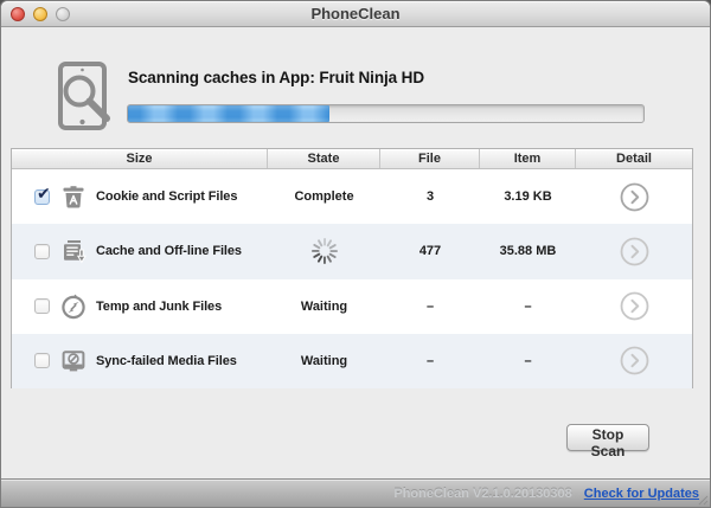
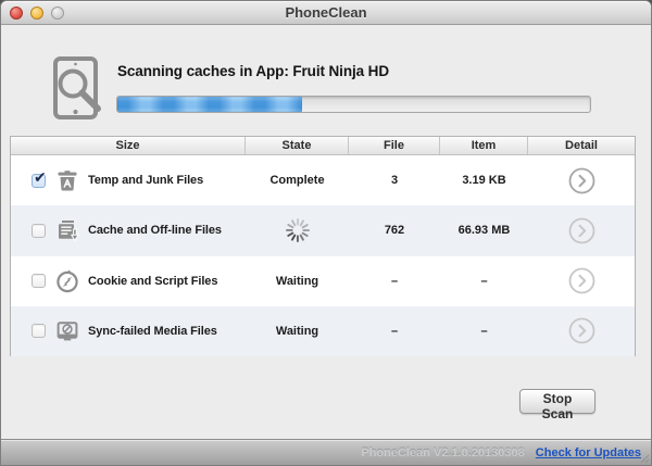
  PhoneClean
  Scanning caches in App: Fruit Ninja HD
  Size
  State
  File
  Item
  Detail
- Cookie and Script Files
+ Temp and Junk Files
  Complete
  3
  3.19 KB
  Cache and Off-line Files
- 477
+ 762
- 35.88 MB
+ 66.93 MB
- Temp and Junk Files
+ Cookie and Script Files
  Waiting
  –
  –
  Sync-failed Media Files
  Waiting
  –
  –
  Stop Scan
  PhoneClean V2.1.0.20130308
  Check for Updates
